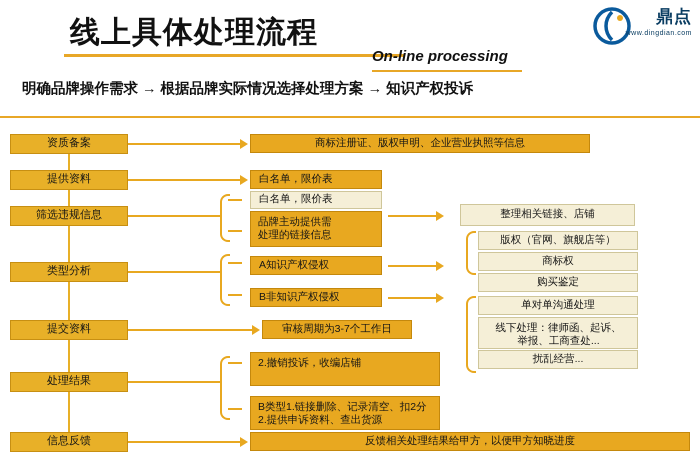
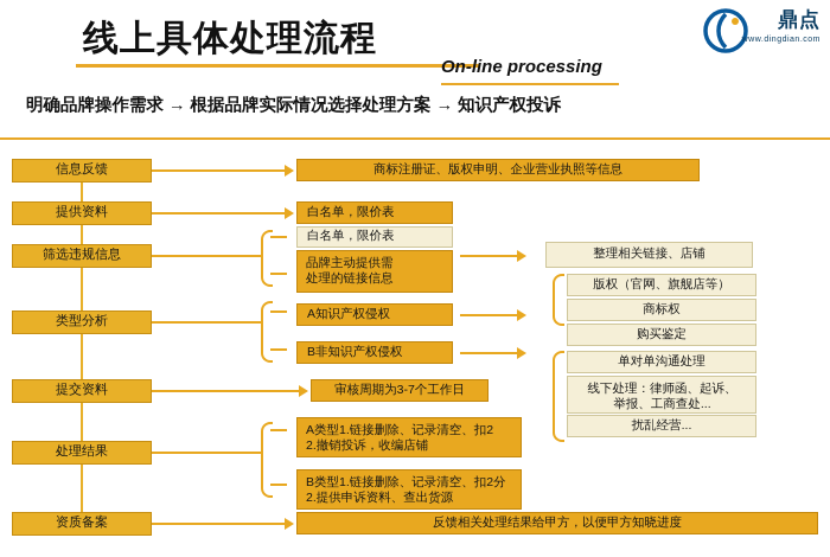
  线上具体处理流程
  On-line processing
  鼎点
  明确品牌操作需求 → 根据品牌实际情况选择处理方案 → 知识产权投诉
- 资质备案
+ 信息反馈
  提供资料
  筛选违规信息
  类型分析
  提交资料
  处理结果
- 信息反馈
+ 资质备案
  商标注册证、版权申明、企业营业执照等信息
  白名单，限价表
  白名单，限价表
  品牌主动提供需
  处理的链接信息
  A知识产权侵权
  B非知识产权侵权
  审核周期为3-7个工作日
+ A类型1.链接删除、记录清空、扣2
  2.撤销投诉，收编店铺
  B类型1.链接删除、记录清空、扣2分
  2.提供申诉资料、查出货源
  反馈相关处理结果给甲方，以便甲方知晓进度
  整理相关链接、店铺
  版权（官网、旗舰店等）
  商标权
  购买鉴定
  单对单沟通处理
  线下处理：律师函、起诉、
  举报、工商查处...
  扰乱经营...
